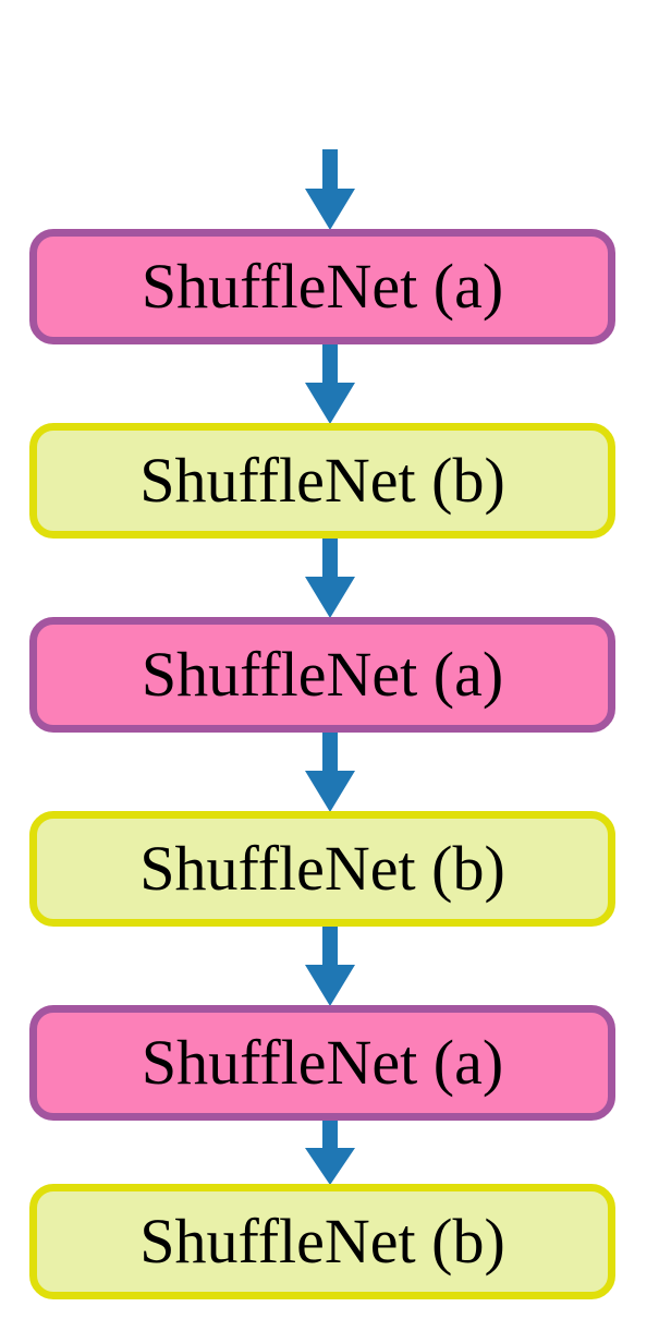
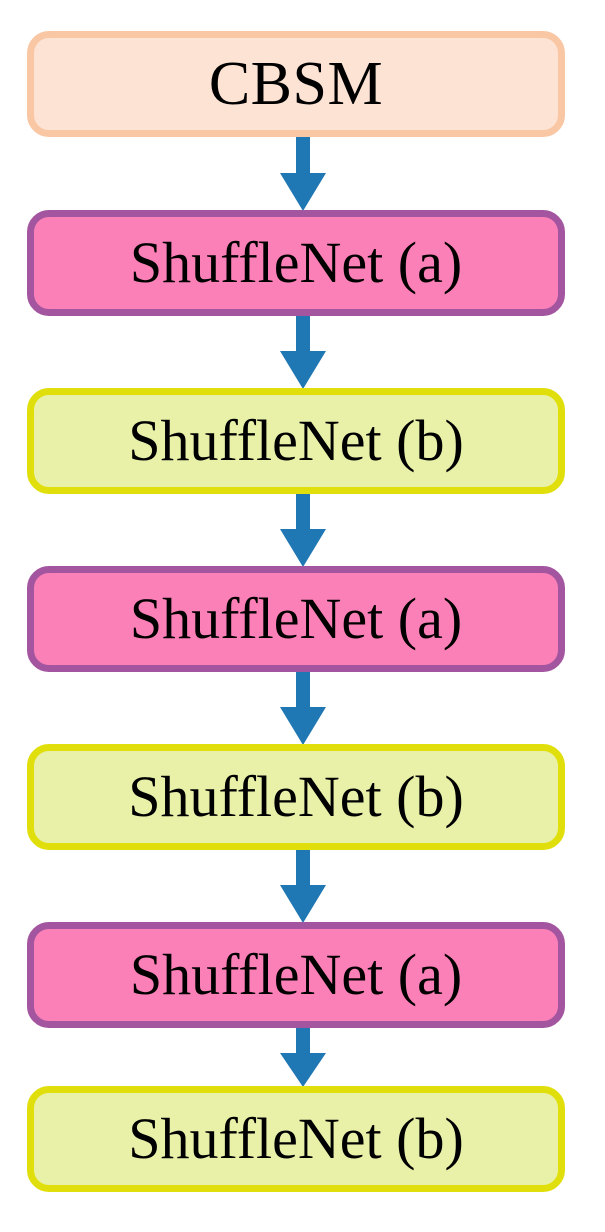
+ CBSM
  ShuffleNet (a)
  ShuffleNet (b)
  ShuffleNet (a)
  ShuffleNet (b)
  ShuffleNet (a)
  ShuffleNet (b)
